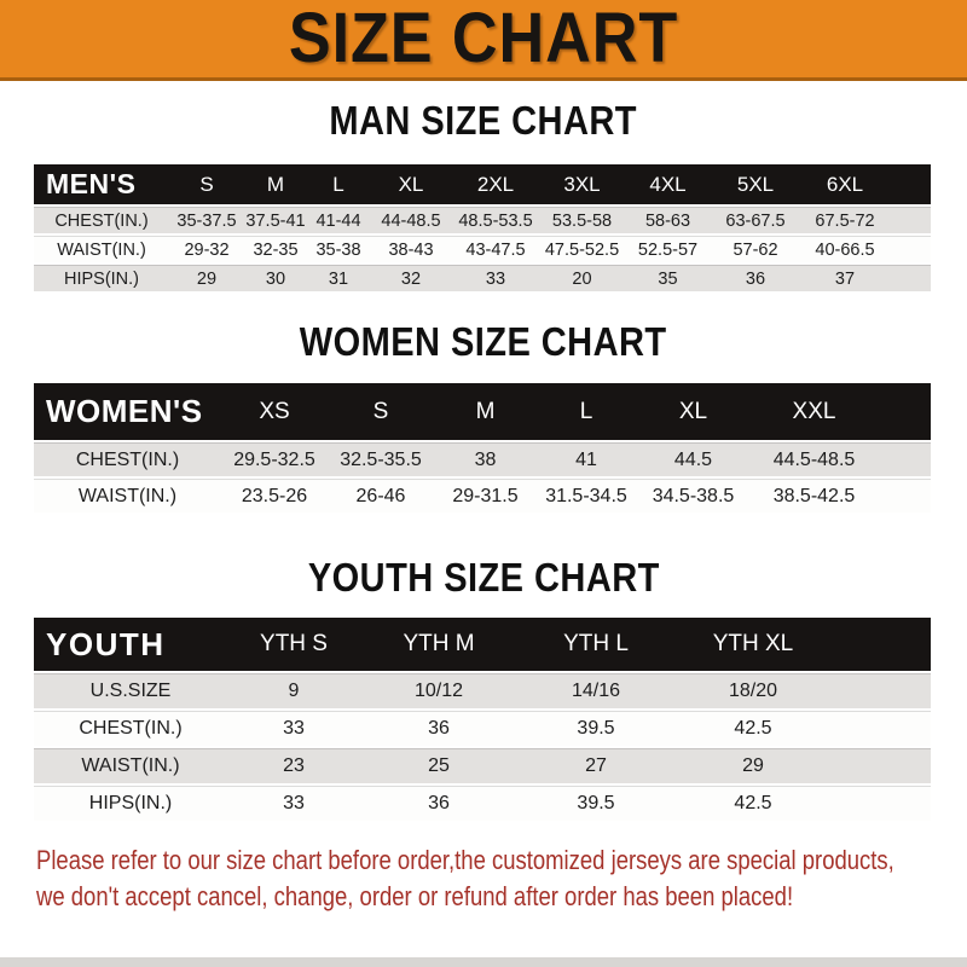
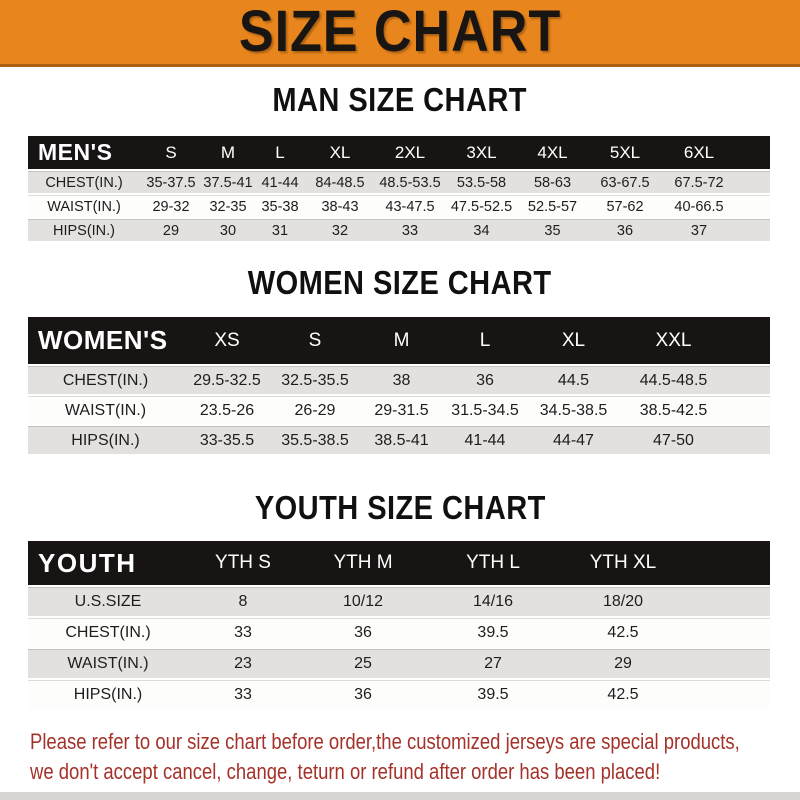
  SIZE CHART
  MAN SIZE CHART
  MEN'S	S	M	L	XL	2XL	3XL	4XL	5XL	6XL
- CHEST(IN.)	35-37.5	37.5-41	41-44	44-48.5	48.5-53.5	53.5-58	58-63	63-67.5	67.5-72
+ CHEST(IN.)	35-37.5	37.5-41	41-44	84-48.5	48.5-53.5	53.5-58	58-63	63-67.5	67.5-72
  WAIST(IN.)	29-32	32-35	35-38	38-43	43-47.5	47.5-52.5	52.5-57	57-62	40-66.5
- HIPS(IN.)	29	30	31	32	33	20	35	36	37
+ HIPS(IN.)	29	30	31	32	33	34	35	36	37
  WOMEN SIZE CHART
  WOMEN'S	XS	S	M	L	XL	XXL
- CHEST(IN.)	29.5-32.5	32.5-35.5	38	41	44.5	44.5-48.5
+ CHEST(IN.)	29.5-32.5	32.5-35.5	38	36	44.5	44.5-48.5
- WAIST(IN.)	23.5-26	26-46	29-31.5	31.5-34.5	34.5-38.5	38.5-42.5
+ WAIST(IN.)	23.5-26	26-29	29-31.5	31.5-34.5	34.5-38.5	38.5-42.5
+ HIPS(IN.)	33-35.5	35.5-38.5	38.5-41	41-44	44-47	47-50
  YOUTH SIZE CHART
  YOUTH	YTH S	YTH M	YTH L	YTH XL
- U.S.SIZE	9	10/12	14/16	18/20
+ U.S.SIZE	8	10/12	14/16	18/20
  CHEST(IN.)	33	36	39.5	42.5
  WAIST(IN.)	23	25	27	29
  HIPS(IN.)	33	36	39.5	42.5
  Please refer to our size chart before order,the customized jerseys are special products,
- we don't accept cancel, change, order or refund after order has been placed!
+ we don't accept cancel, change, teturn or refund after order has been placed!
